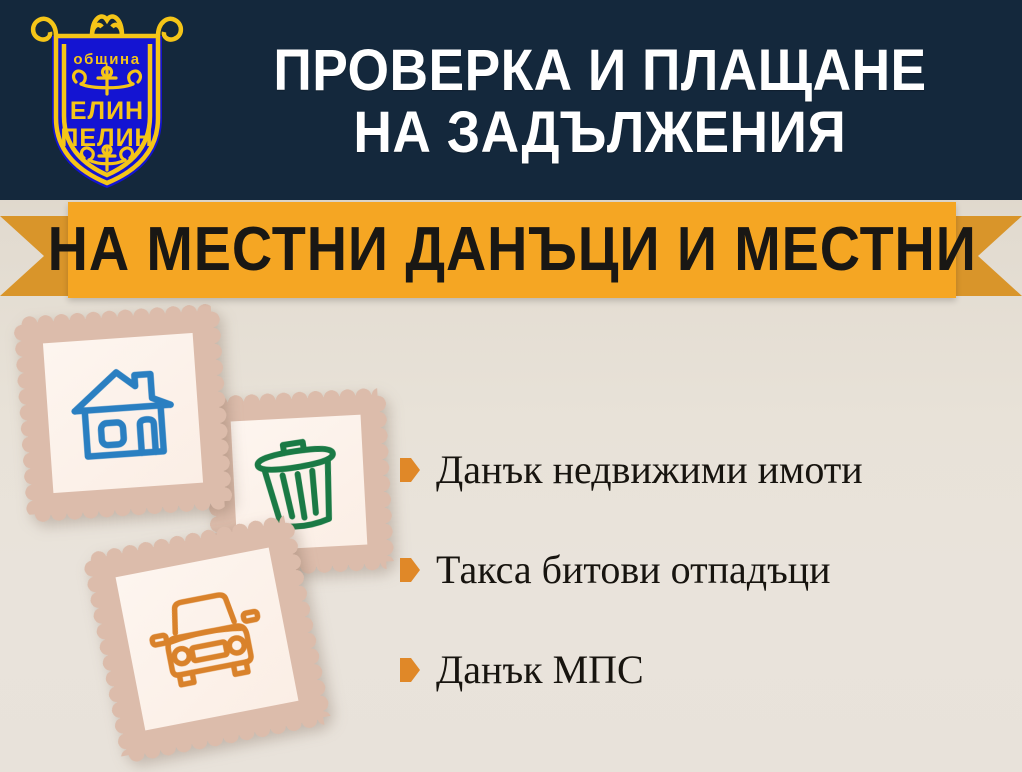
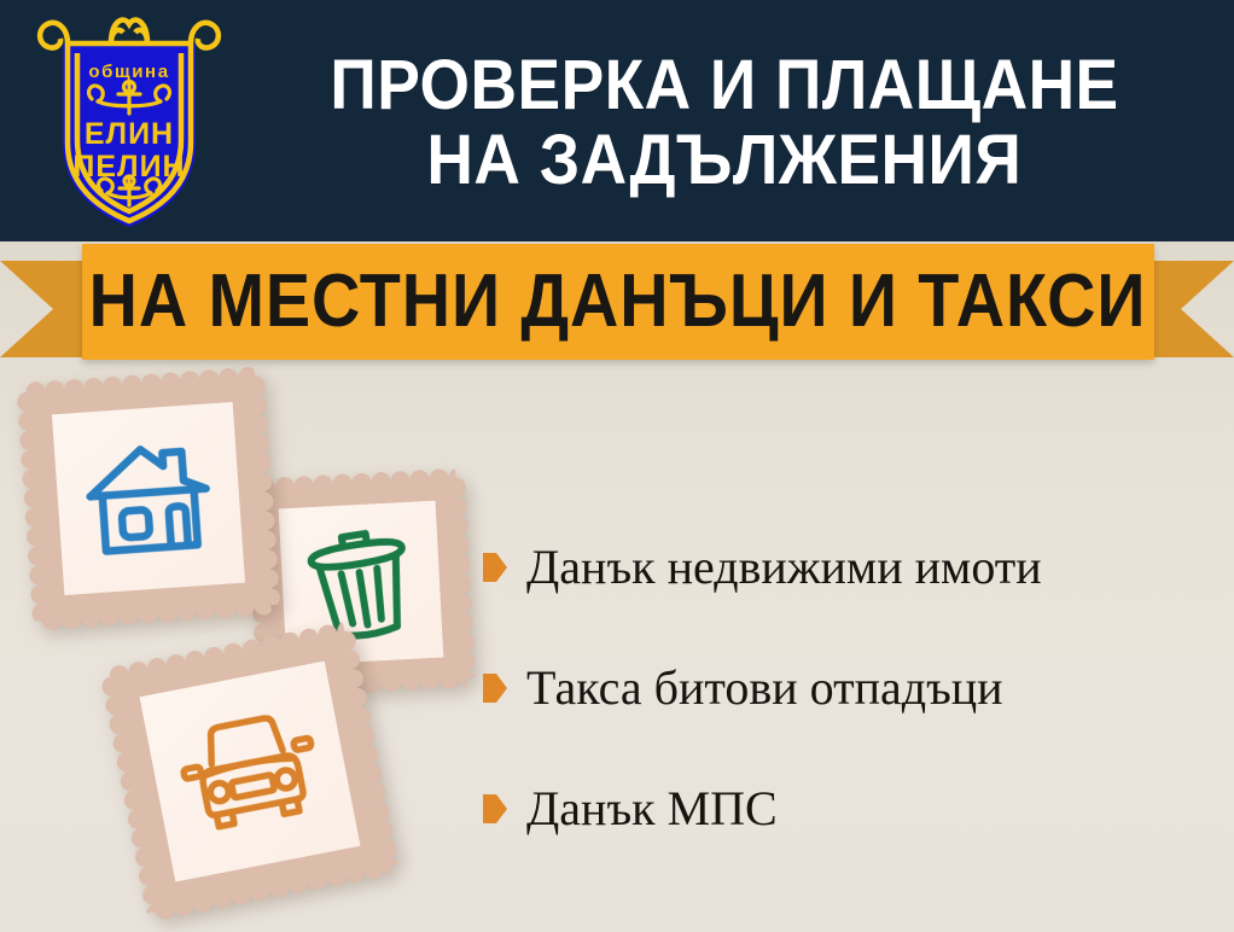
  община
  ЕЛИН
  ПЕЛИН
  ПРОВЕРКА И ПЛАЩАНЕ
  НА ЗАДЪЛЖЕНИЯ
- НА МЕСТНИ ДАНЪЦИ И МЕСТНИ
+ НА МЕСТНИ ДАНЪЦИ И ТАКСИ
  Данък недвижими имоти
  Такса битови отпадъци
  Данък МПС
